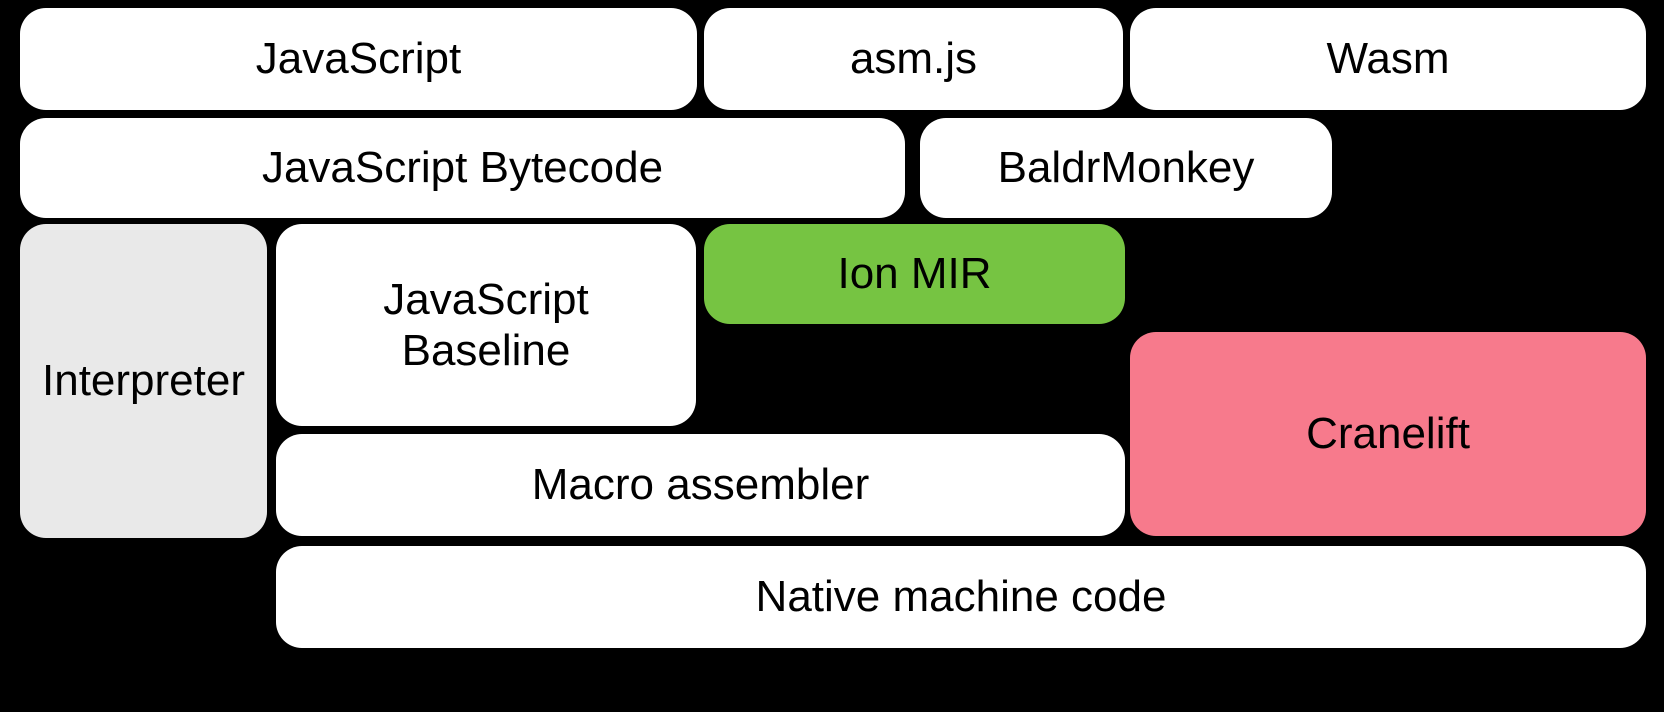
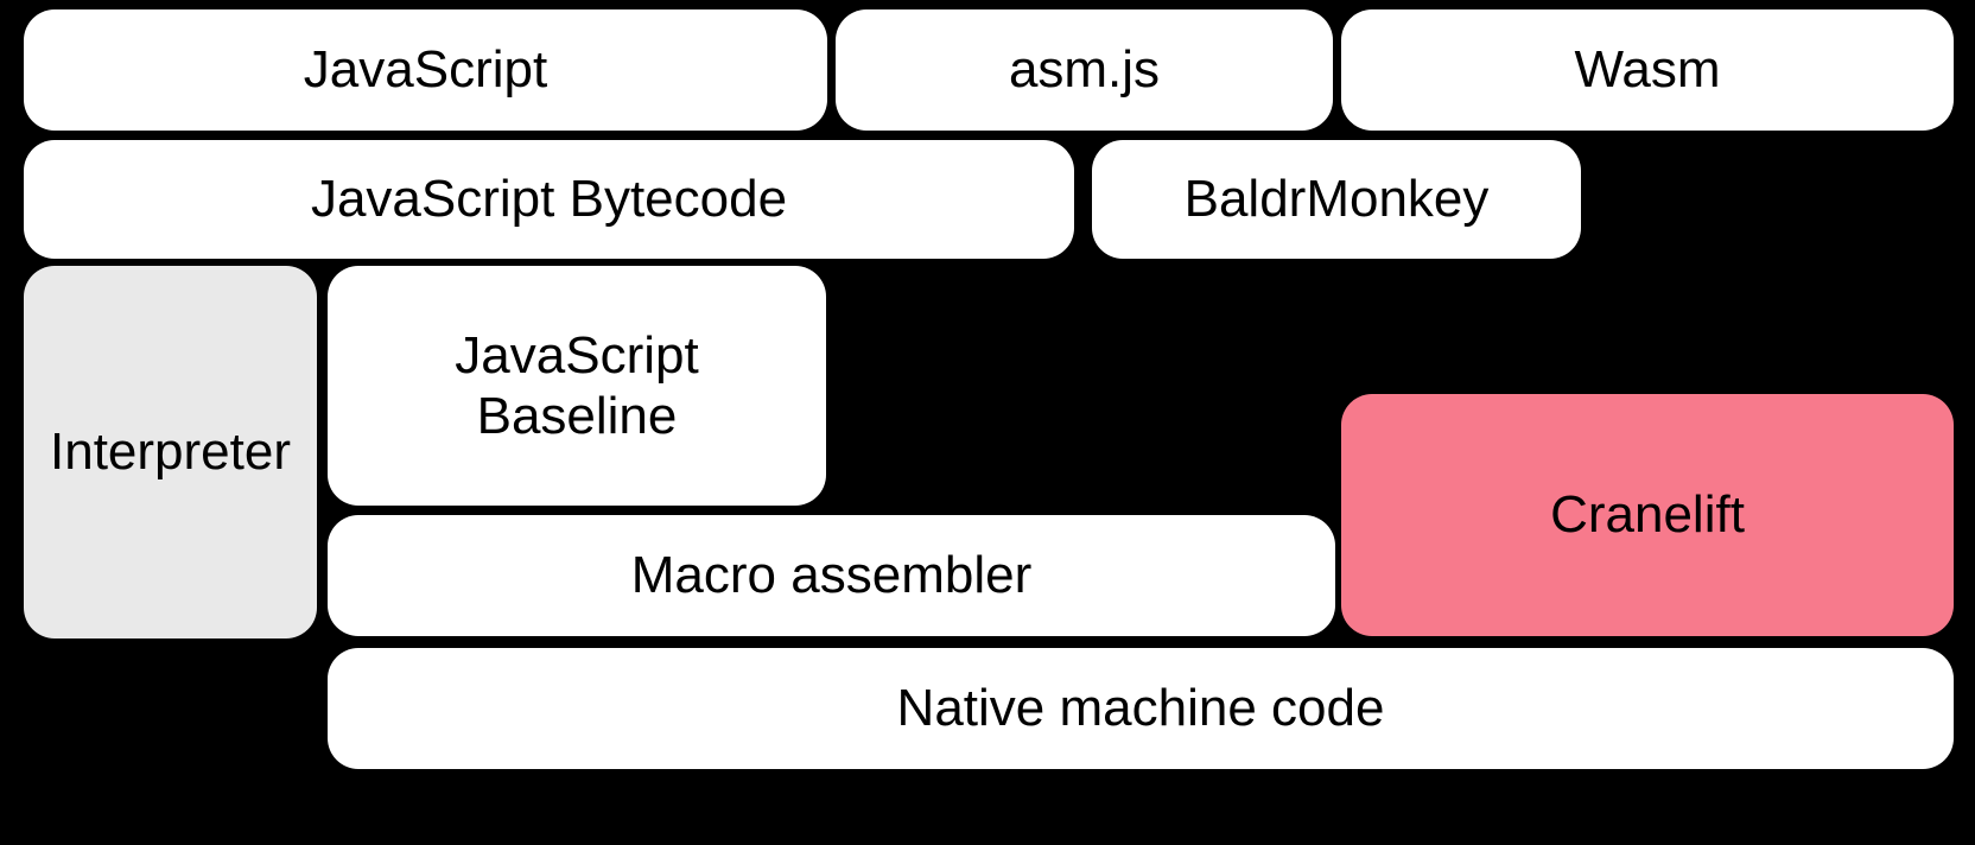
  JavaScript
  asm.js
  Wasm
  JavaScript Bytecode
  BaldrMonkey
  Interpreter
  JavaScript
  Baseline
- Ion MIR
  Cranelift
  Macro assembler
  Native machine code
